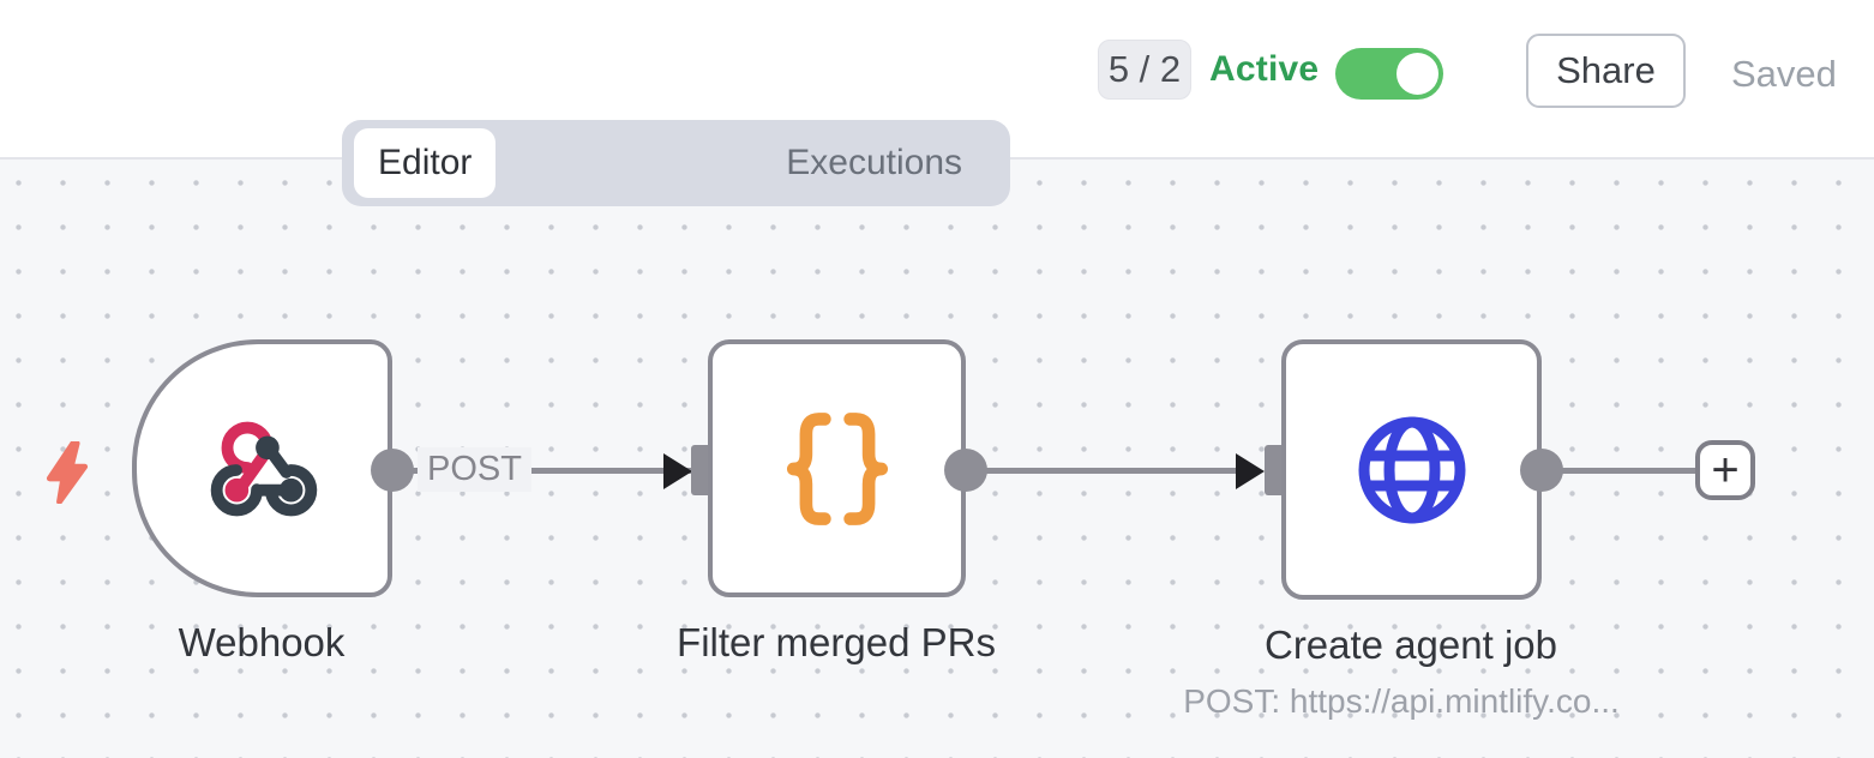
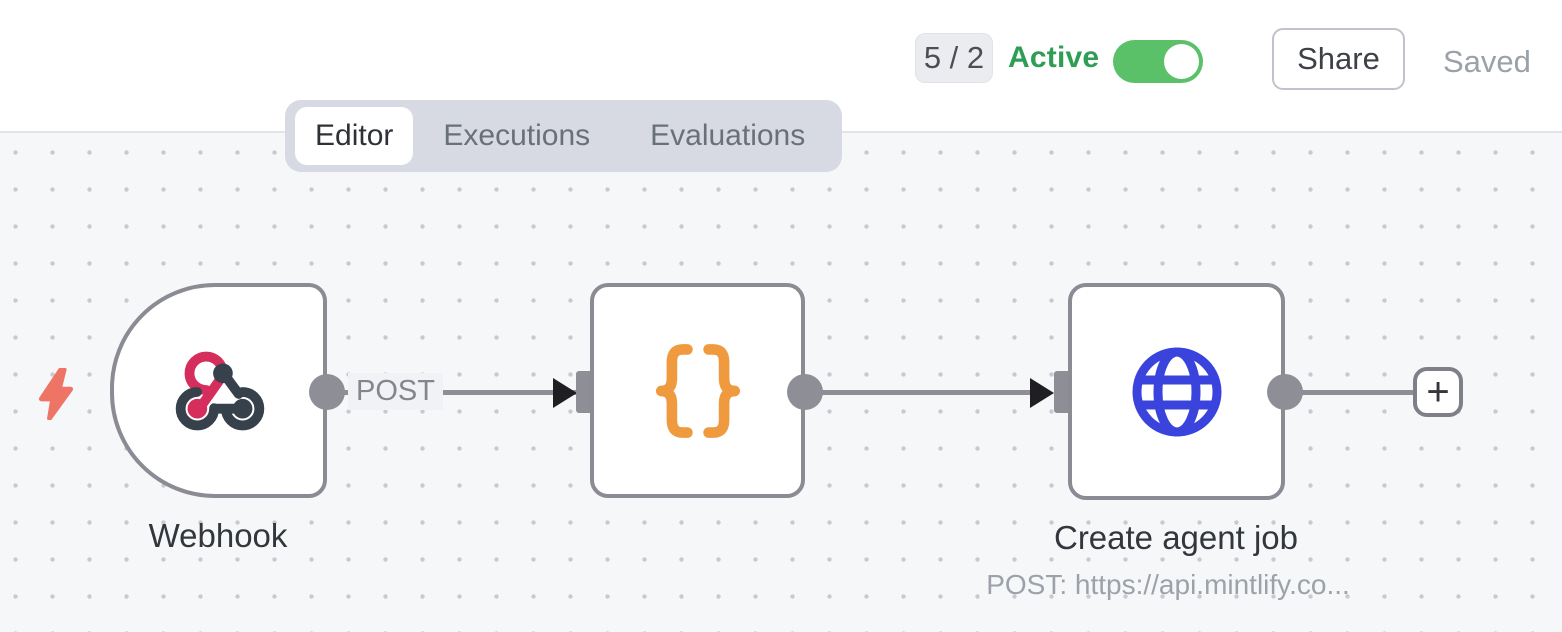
  5 / 2
  Active
  Share
  Saved
  Editor
  Executions
+ Evaluations
  POST
  +
  Webhook
- Filter merged PRs
  Create agent job
  POST: https://api.mintlify.co...
